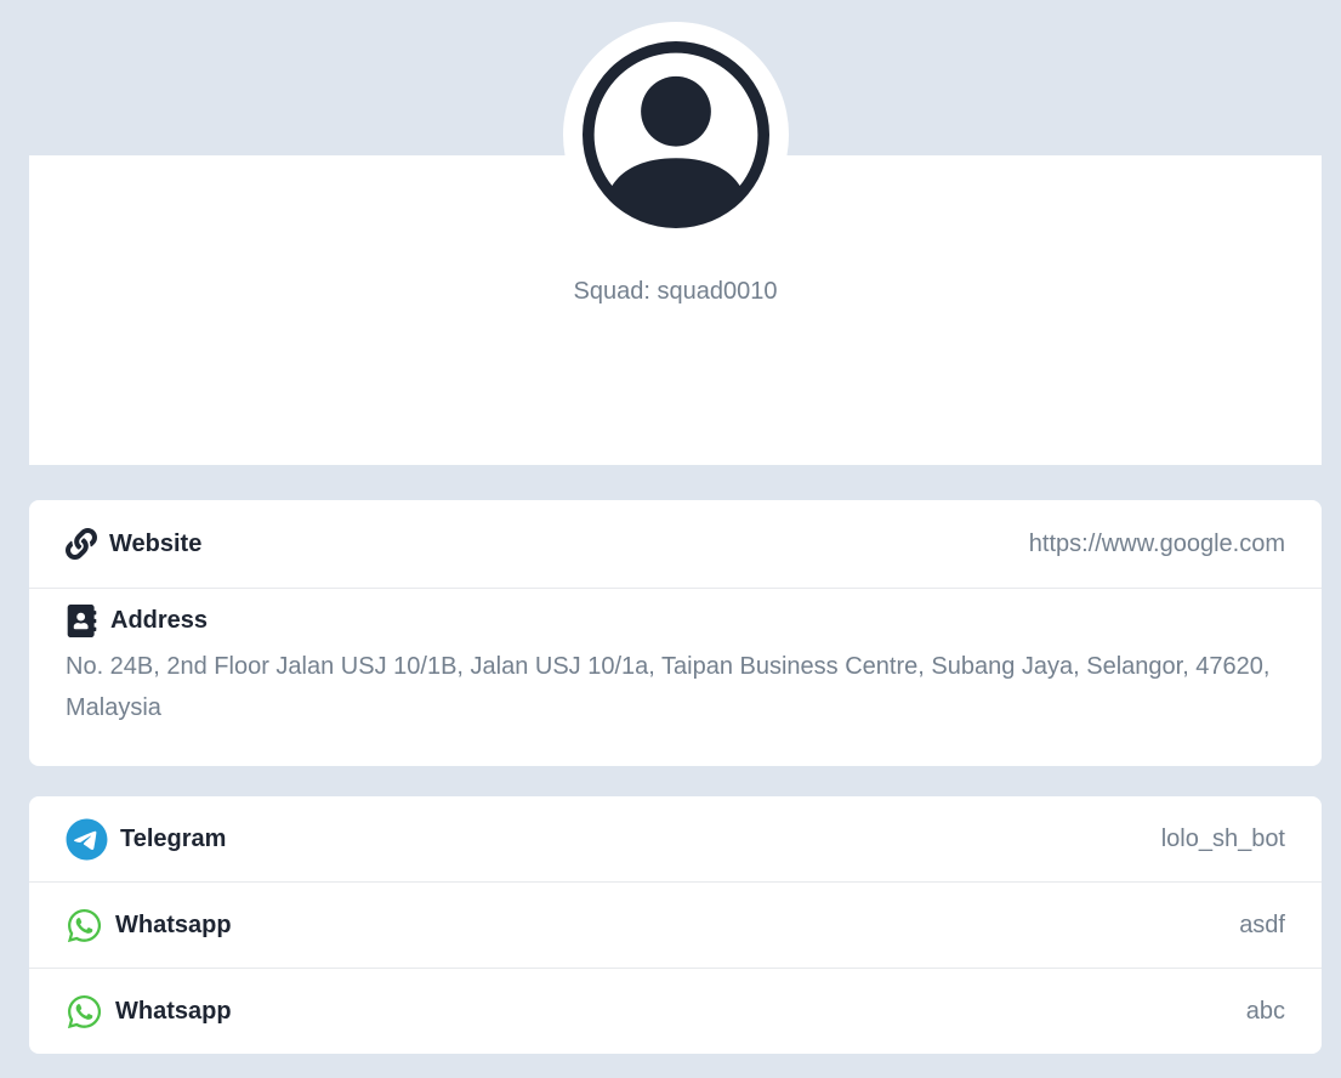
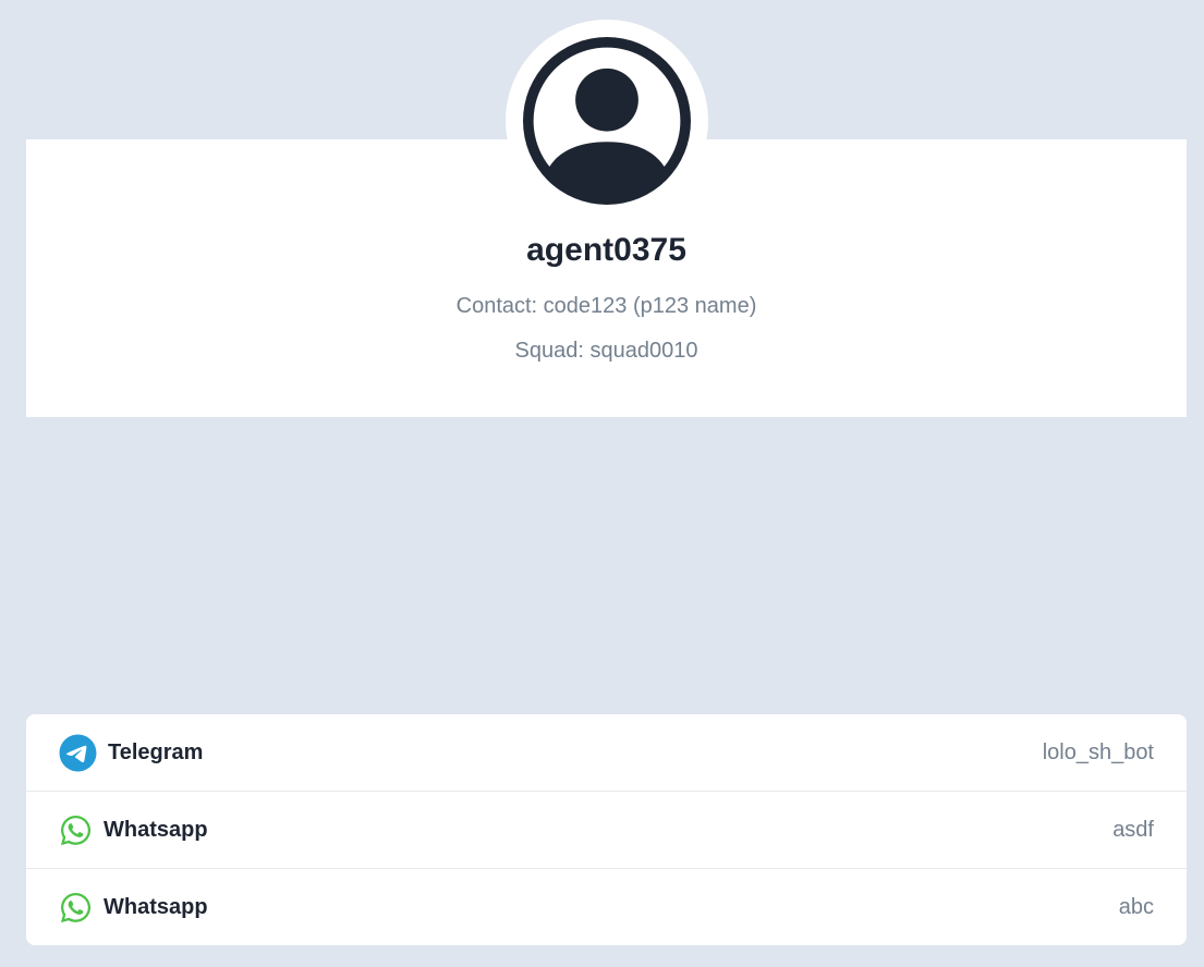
+ agent0375
+ Contact: code123 (p123 name)
  Squad: squad0010
- Website
- https://www.google.com
- Address
- No. 24B, 2nd Floor Jalan USJ 10/1B, Jalan USJ 10/1a, Taipan Business Centre, Subang Jaya, Selangor, 47620, Malaysia
  Telegram
  lolo_sh_bot
  Whatsapp
  asdf
  Whatsapp
  abc
